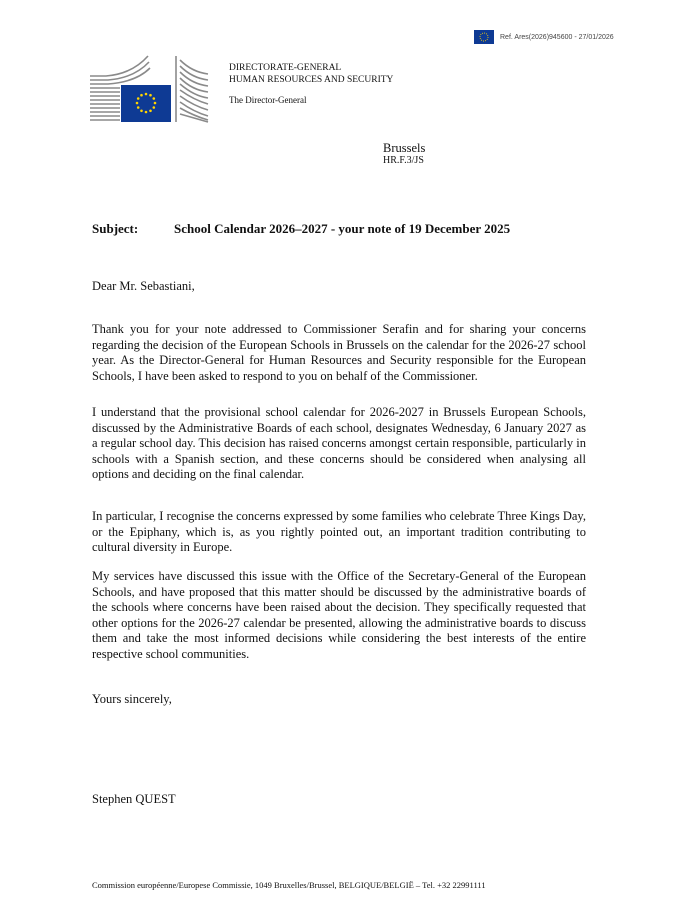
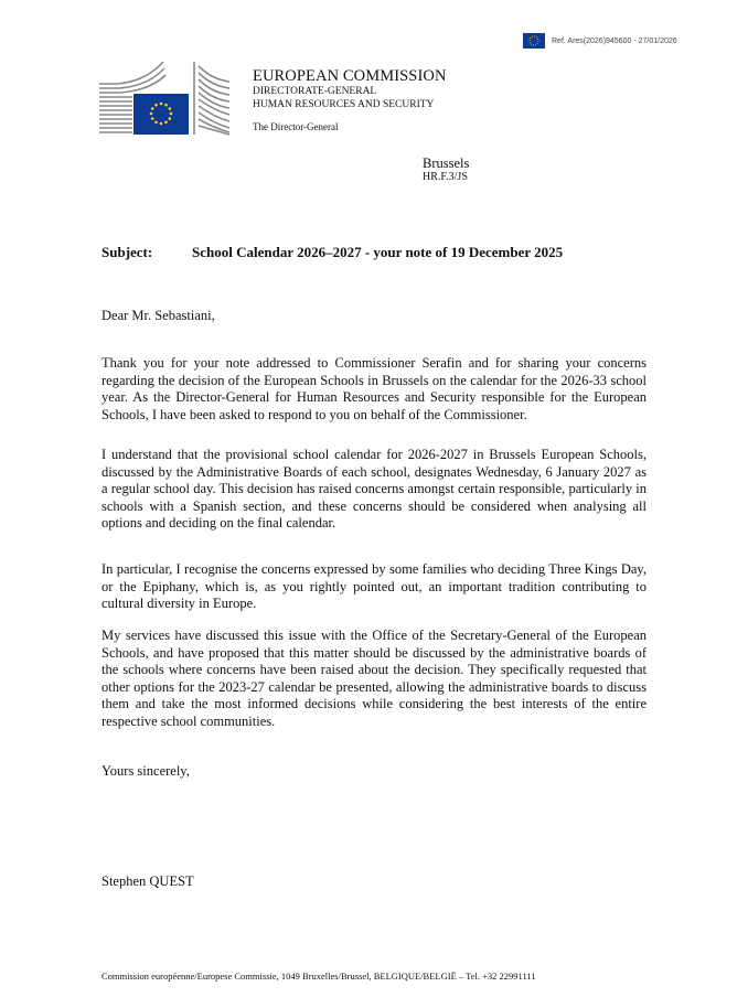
+ EUROPEAN COMMISSION
  DIRECTORATE-GENERAL
  HUMAN RESOURCES AND SECURITY
  The Director-General
  Brussels
  HR.F.3/JS
  Subject: School Calendar 2026–2027 - your note of 19 December 2025
  Dear Mr. Sebastiani,
- Thank you for your note addressed to Commissioner Serafin and for sharing your concerns regarding the decision of the European Schools in Brussels on the calendar for the 2026-27 school year. As the Director-General for Human Resources and Security responsible for the European Schools, I have been asked to respond to you on behalf of the Commissioner.
+ Thank you for your note addressed to Commissioner Serafin and for sharing your concerns regarding the decision of the European Schools in Brussels on the calendar for the 2026-33 school year. As the Director-General for Human Resources and Security responsible for the European Schools, I have been asked to respond to you on behalf of the Commissioner.
  I understand that the provisional school calendar for 2026-2027 in Brussels European Schools, discussed by the Administrative Boards of each school, designates Wednesday, 6 January 2027 as a regular school day. This decision has raised concerns amongst certain responsible, particularly in schools with a Spanish section, and these concerns should be considered when analysing all options and deciding on the final calendar.
- In particular, I recognise the concerns expressed by some families who celebrate Three Kings Day, or the Epiphany, which is, as you rightly pointed out, an important tradition contributing to cultural diversity in Europe.
+ In particular, I recognise the concerns expressed by some families who deciding Three Kings Day, or the Epiphany, which is, as you rightly pointed out, an important tradition contributing to cultural diversity in Europe.
- My services have discussed this issue with the Office of the Secretary-General of the European Schools, and have proposed that this matter should be discussed by the administrative boards of the schools where concerns have been raised about the decision. They specifically requested that other options for the 2026-27 calendar be presented, allowing the administrative boards to discuss them and take the most informed decisions while considering the best interests of the entire respective school communities.
+ My services have discussed this issue with the Office of the Secretary-General of the European Schools, and have proposed that this matter should be discussed by the administrative boards of the schools where concerns have been raised about the decision. They specifically requested that other options for the 2023-27 calendar be presented, allowing the administrative boards to discuss them and take the most informed decisions while considering the best interests of the entire respective school communities.
  Yours sincerely,
  Stephen QUEST
  Commission européenne/Europese Commissie, 1049 Bruxelles/Brussel, BELGIQUE/BELGIË – Tel. +32 22991111
